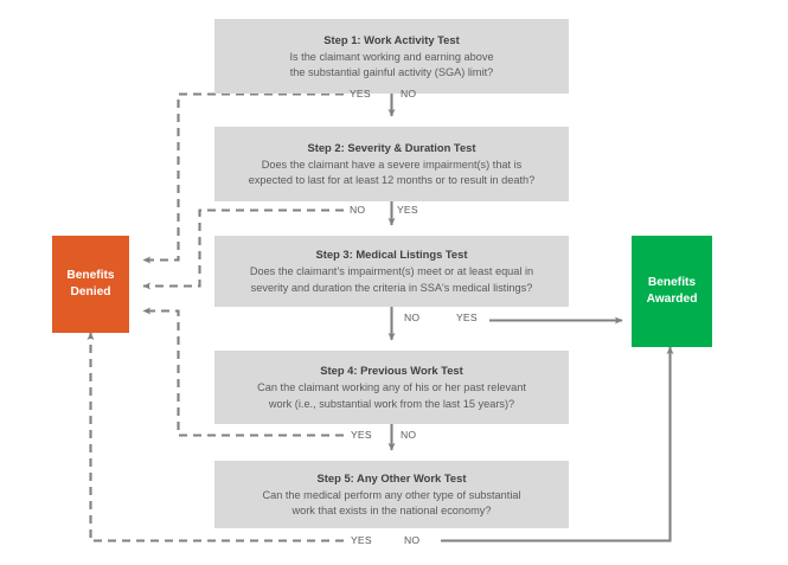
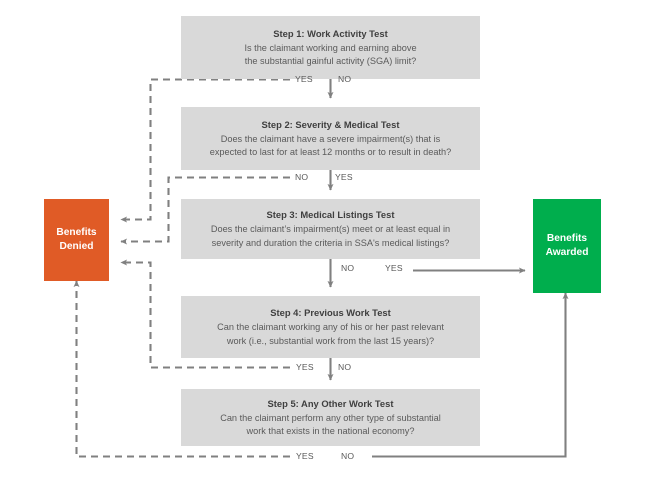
  Step 1: Work Activity Test
  Is the claimant working and earning above
  the substantial gainful activity (SGA) limit?
- Step 2: Severity & Duration Test
+ Step 2: Severity & Medical Test
  Does the claimant have a severe impairment(s) that is
  expected to last for at least 12 months or to result in death?
  Step 3: Medical Listings Test
  Does the claimant’s impairment(s) meet or at least equal in
  severity and duration the criteria in SSA's medical listings?
  Step 4: Previous Work Test
  Can the claimant working any of his or her past relevant
  work (i.e., substantial work from the last 15 years)?
  Step 5: Any Other Work Test
- Can the medical perform any other type of substantial
+ Can the claimant perform any other type of substantial
  work that exists in the national economy?
  Benefits
  Denied
  Benefits
  Awarded
  YES
  NO
  NO
  YES
  NO
  YES
  YES
  NO
  YES
  NO
